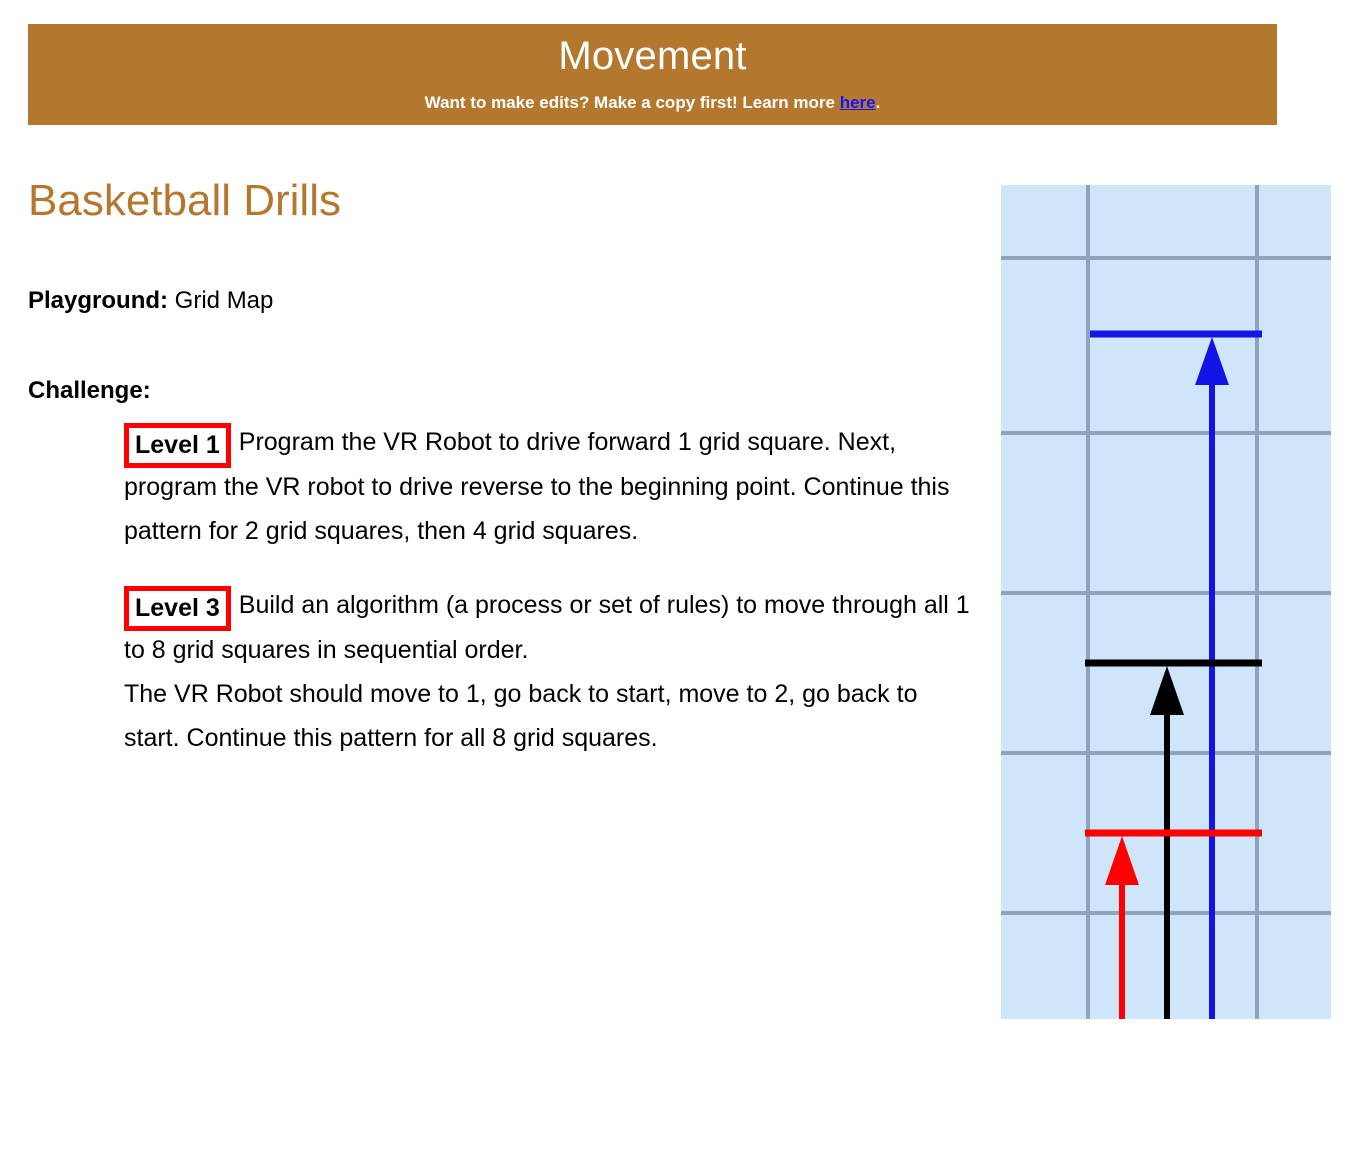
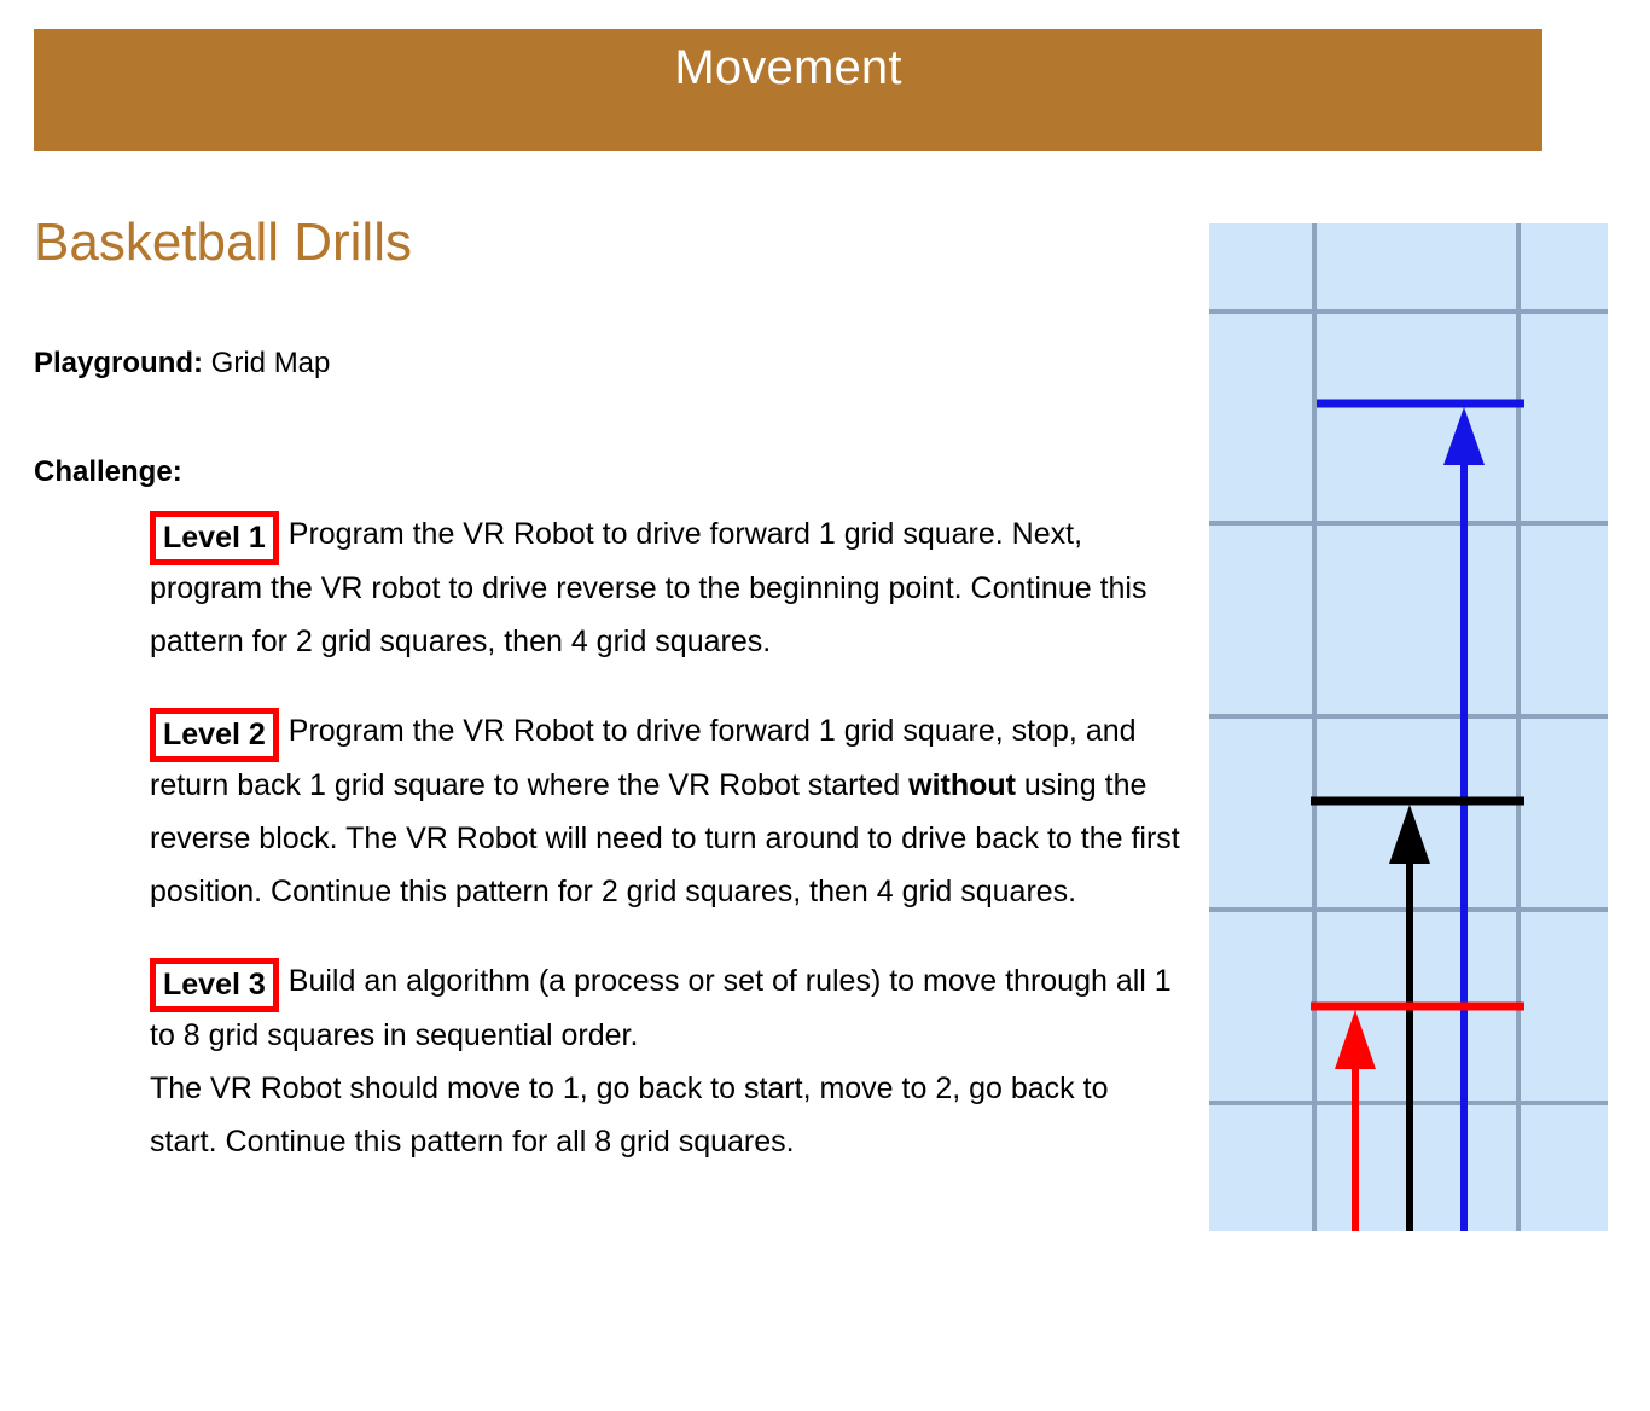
  Movement
- Want to make edits? Make a copy first! Learn more here.
  Basketball Drills
  Playground: Grid Map
  Challenge:
  Level 1 Program the VR Robot to drive forward 1 grid square. Next, program the VR robot to drive reverse to the beginning point. Continue this pattern for 2 grid squares, then 4 grid squares.
+ Level 2 Program the VR Robot to drive forward 1 grid square, stop, and return back 1 grid square to where the VR Robot started without using the reverse block. The VR Robot will need to turn around to drive back to the first position. Continue this pattern for 2 grid squares, then 4 grid squares.
  Level 3 Build an algorithm (a process or set of rules) to move through all 1 to 8 grid squares in sequential order.
  The VR Robot should move to 1, go back to start, move to 2, go back to start. Continue this pattern for all 8 grid squares.
